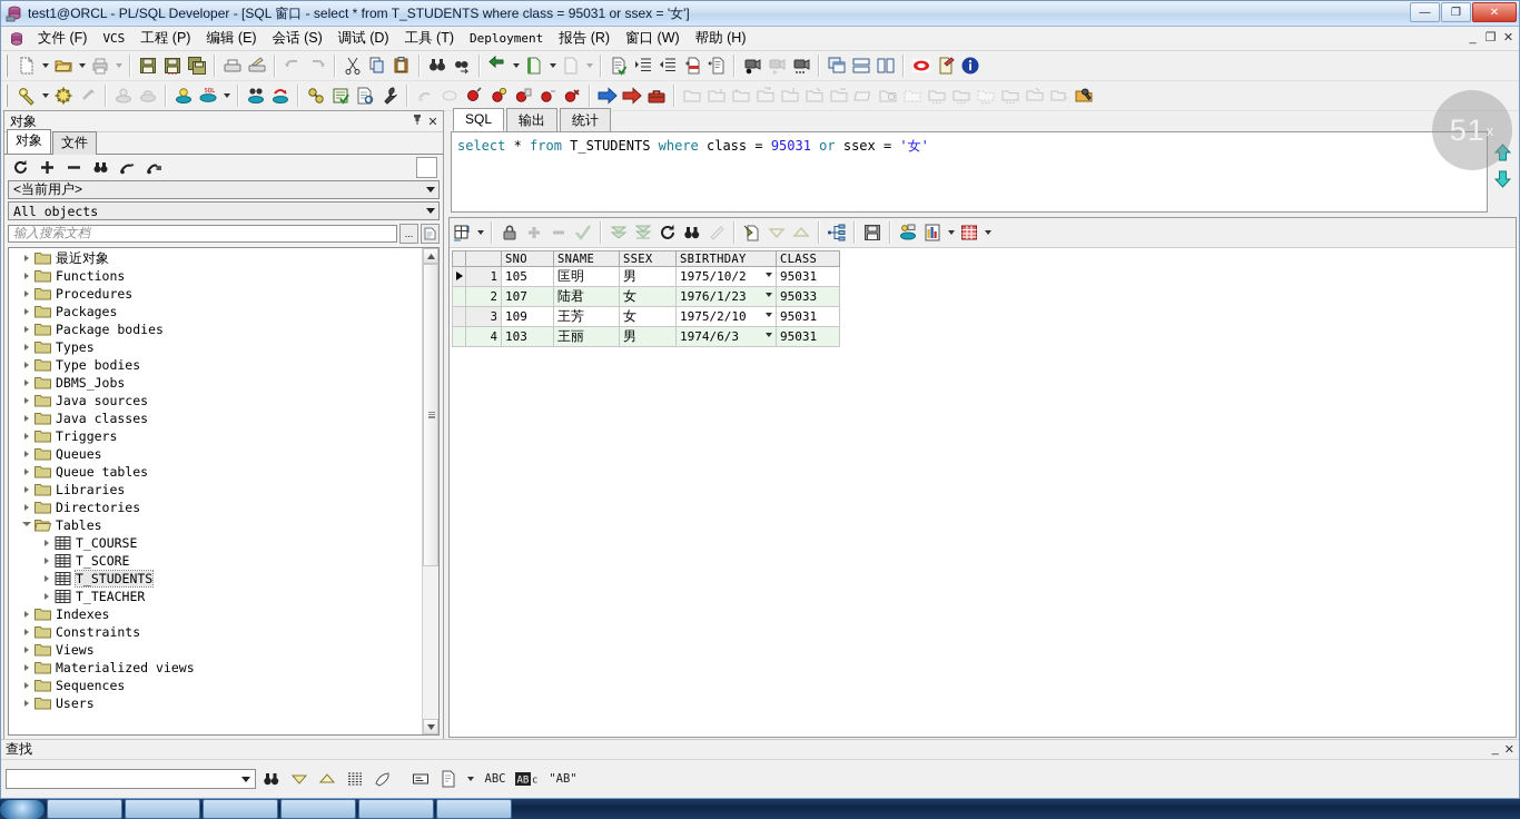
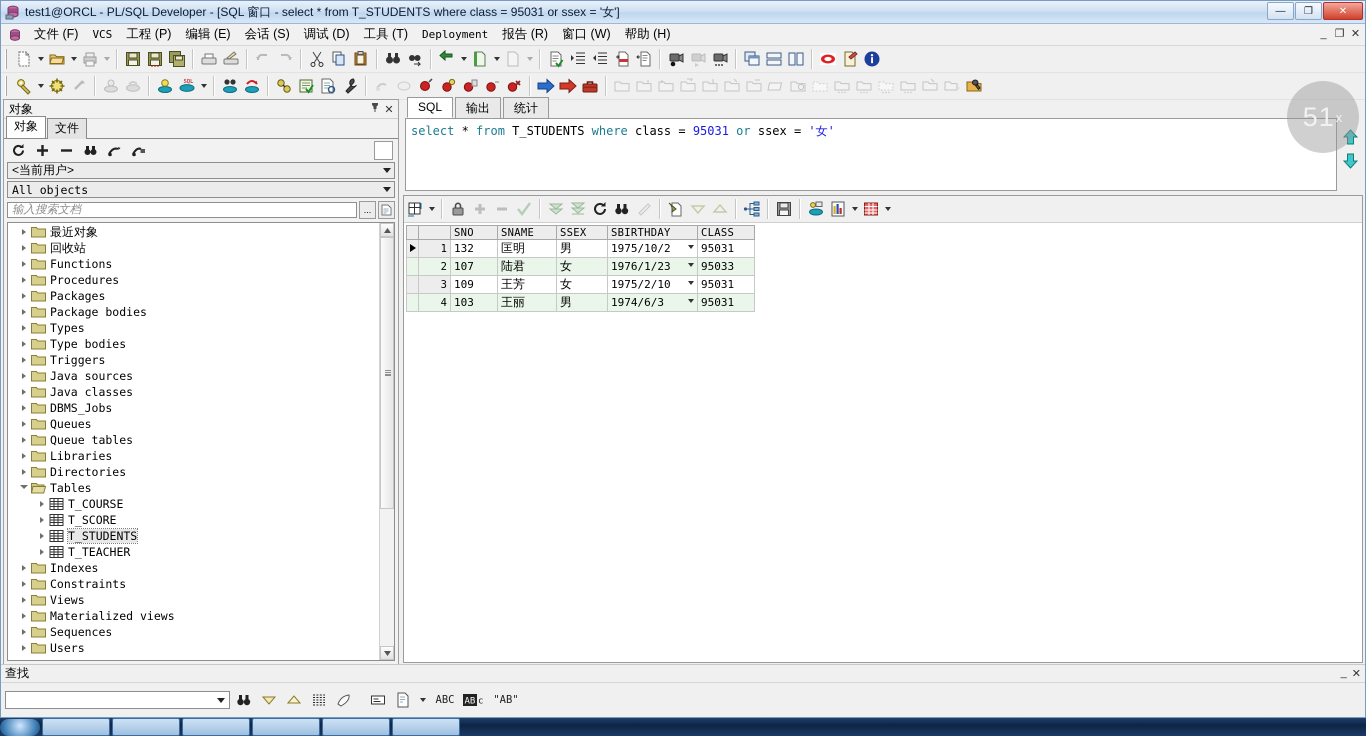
  test1@ORCL - PL/SQL Developer - [SQL 窗口 - select * from T_STUDENTS where class = 95031 or ssex = '女']
  —
  ❐
  ✕
  文件 (F)
  VCS
  工程 (P)
  编辑 (E)
  会话 (S)
  调试 (D)
  工具 (T)
  Deployment
  报告 (R)
  窗口 (W)
  帮助 (H)
  _
  ❐
  ✕
  51
  x
  对象
  ✕
  对象
  文件
  <当前用户>
  All objects
  输入搜索文档
  ...
  最近对象
+ 回收站
  Functions
  Procedures
  Packages
  Package bodies
  Types
  Type bodies
- DBMS_Jobs
+ Triggers
  Java sources
  Java classes
- Triggers
+ DBMS_Jobs
  Queues
  Queue tables
  Libraries
  Directories
  Tables
  T_COURSE
  T_SCORE
  T_STUDENTS
  T_TEACHER
  Indexes
  Constraints
  Views
  Materialized views
  Sequences
  Users
  SQL
  输出
  统计
  select * from T_STUDENTS where class = 95031 or ssex = '女'
  		SNO	SNAME	SSEX	SBIRTHDAY	CLASS
- 	1	105	匡明	男	1975/10/2	95031
+ 	1	132	匡明	男	1975/10/2	95031
  	2	107	陆君	女	1976/1/23	95033
  	3	109	王芳	女	1975/2/10	95031
  	4	103	王丽	男	1974/6/3	95031
  查找
  _
  ✕
  ABC
  AB
  c
  "AB"
